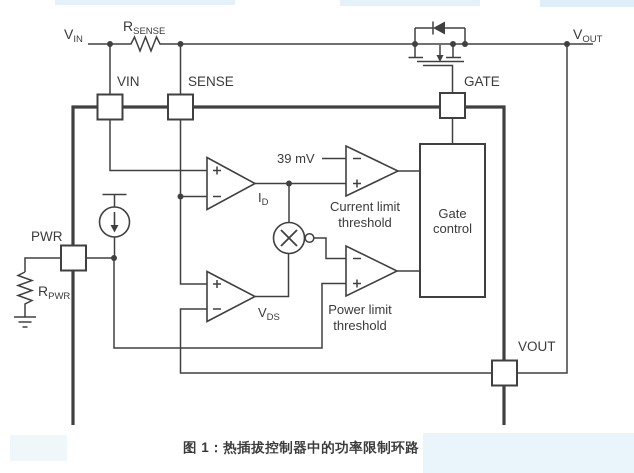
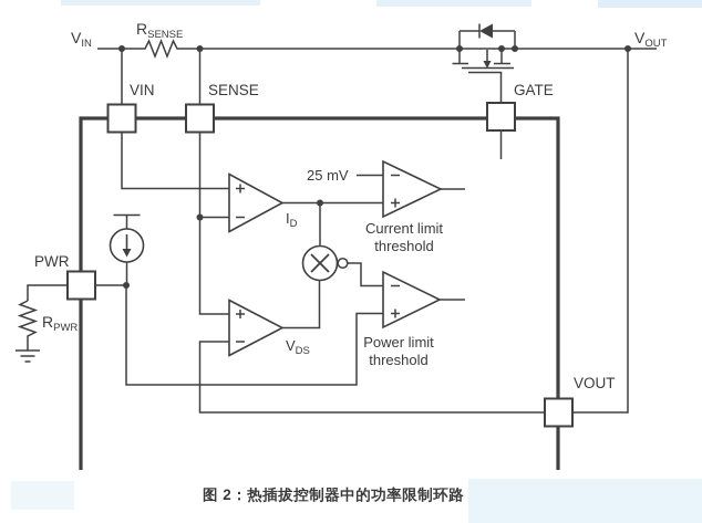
- Gate
- control
  VIN
  RSENSE
  VOUT
  RPWR
  VIN
  SENSE
  GATE
  PWR
  VOUT
- 39 mV
+ 25 mV
  ID
  VDS
  Current limit
  threshold
  Power limit
  threshold
- 图 1：热插拔控制器中的功率限制环路
+ 图 2：热插拔控制器中的功率限制环路
